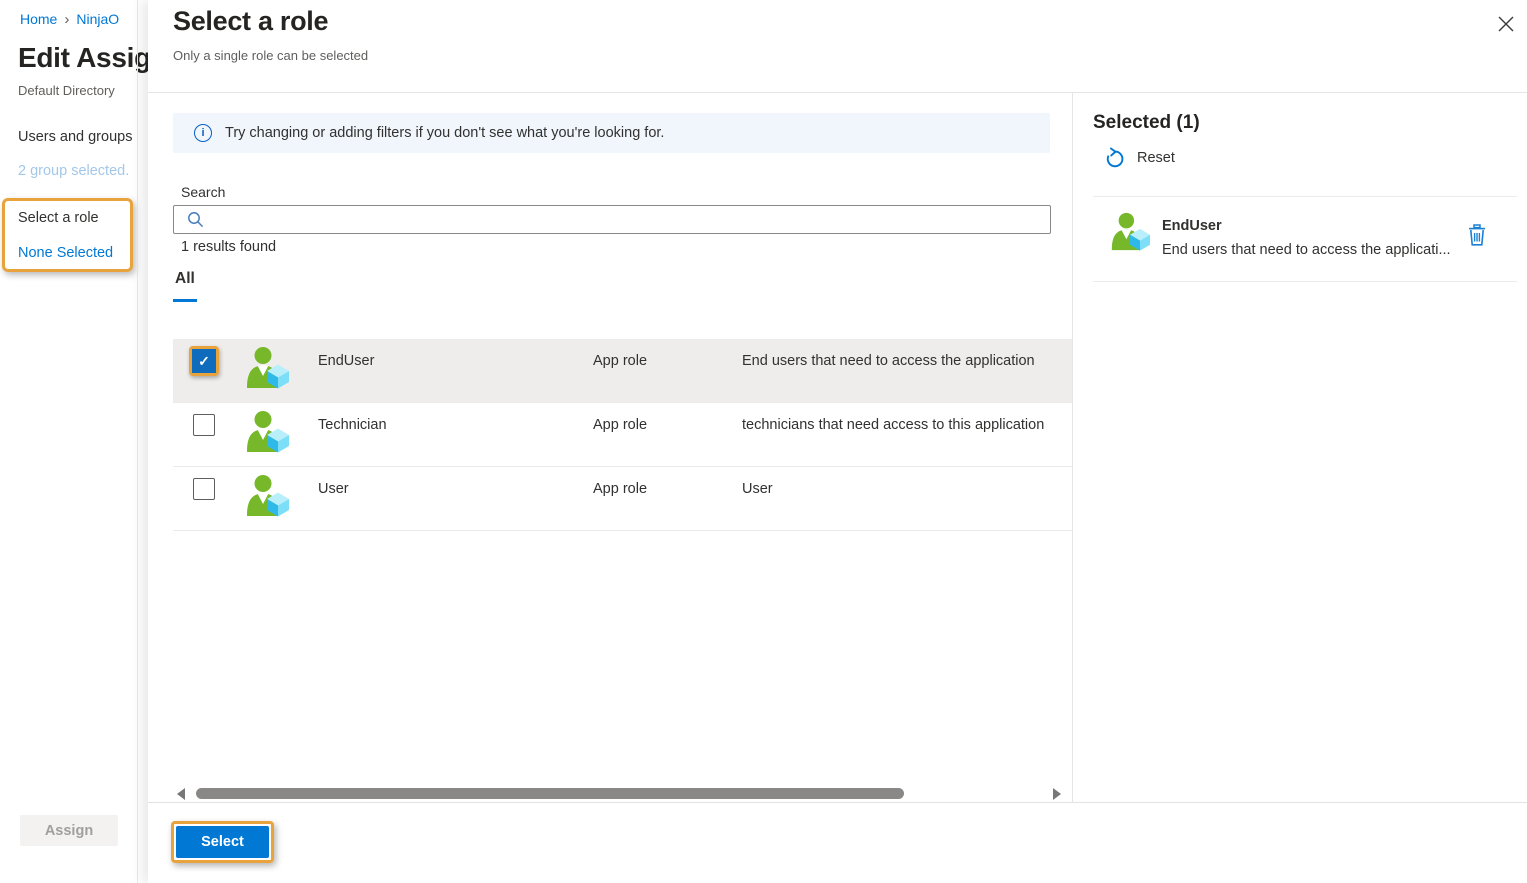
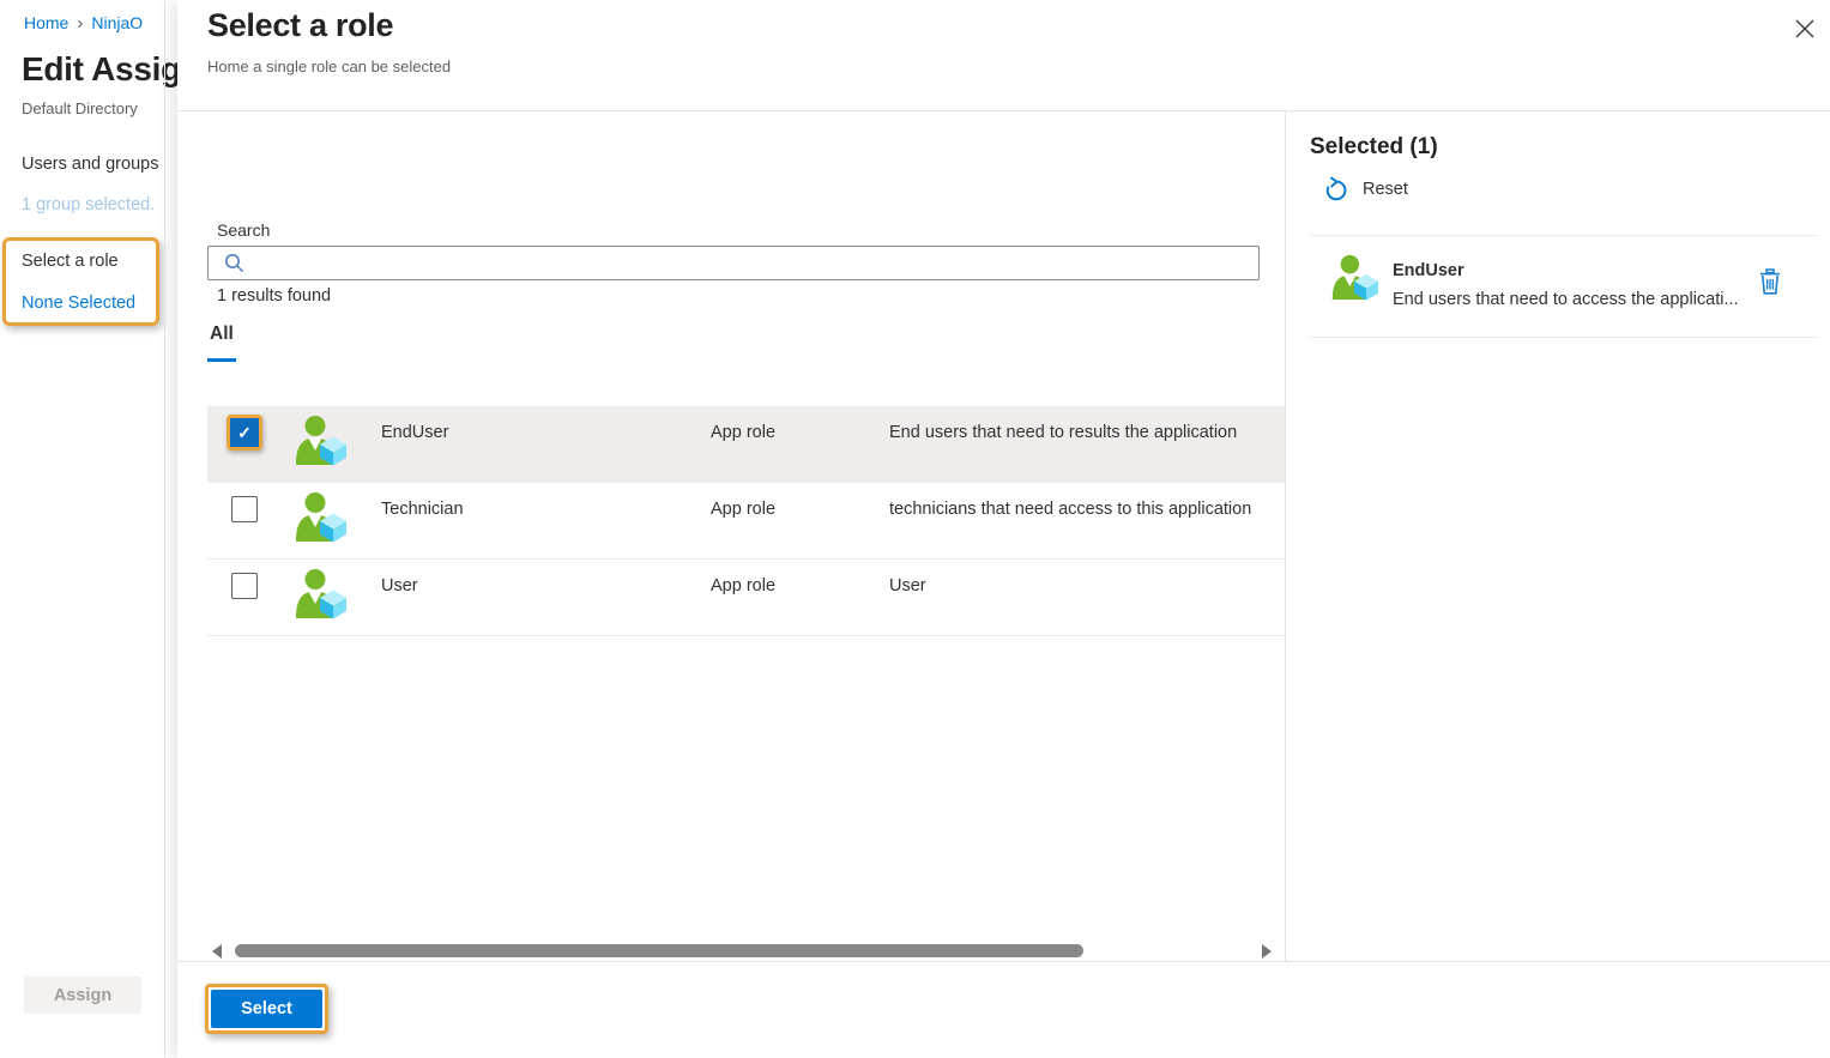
  Home › NinjaO
  Edit Assig
  Default Directory
  Users and groups
- 2 group selected.
+ 1 group selected.
  Select a role
  None Selected
  Assign
  Select a role
- Only a single role can be selected
+ Home a single role can be selected
- i
- Try changing or adding filters if you don't see what you're looking for.
  Search
  1 results found
  All
  ✓
  EndUser
  App role
- End users that need to access the application
+ End users that need to results the application
  Technician
  App role
  technicians that need access to this application
  User
  App role
  User
  Select
  Selected (1)
  Reset
  EndUser
  End users that need to access the applicati...
